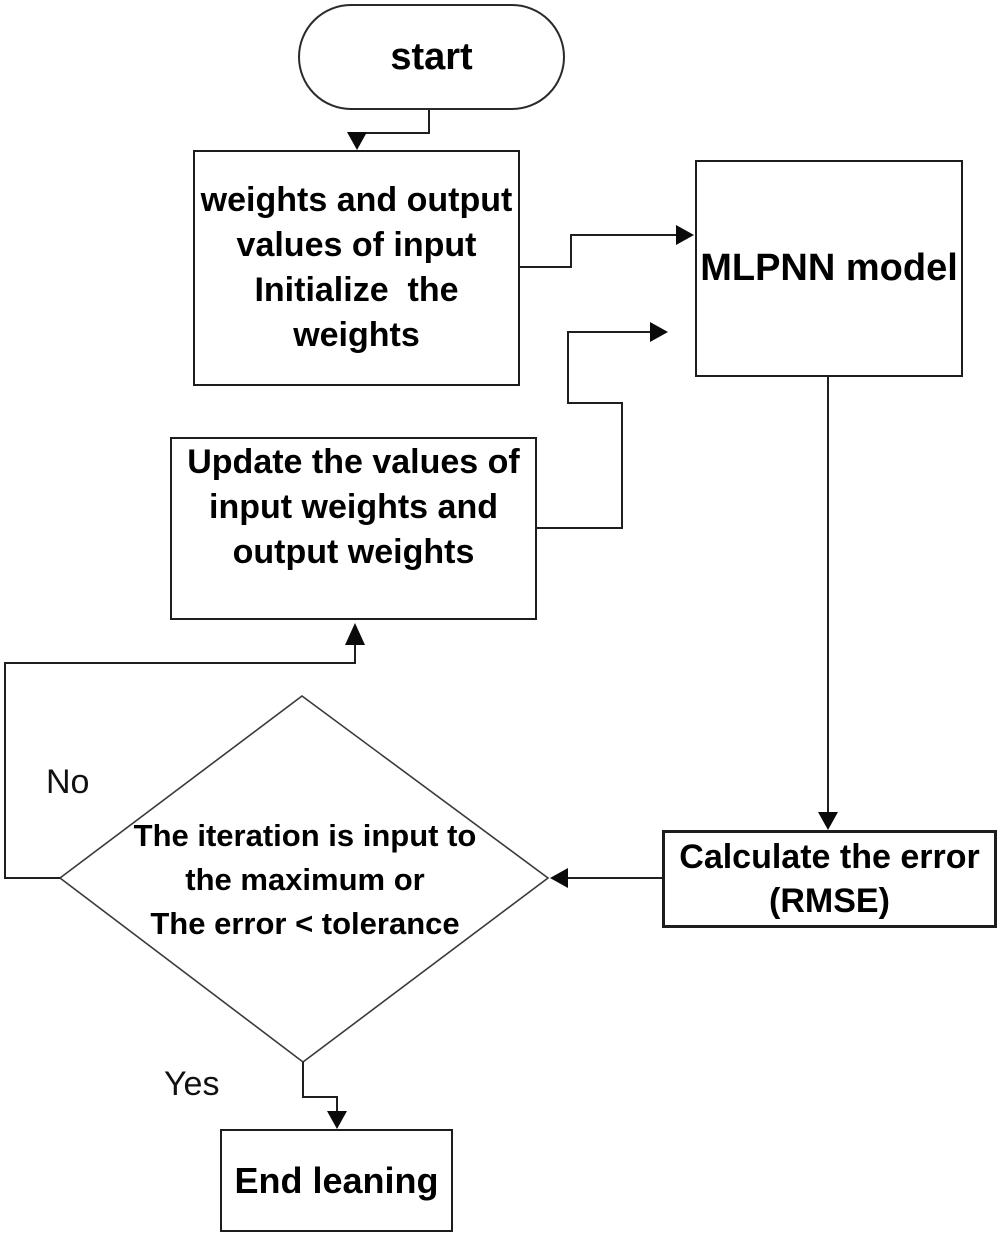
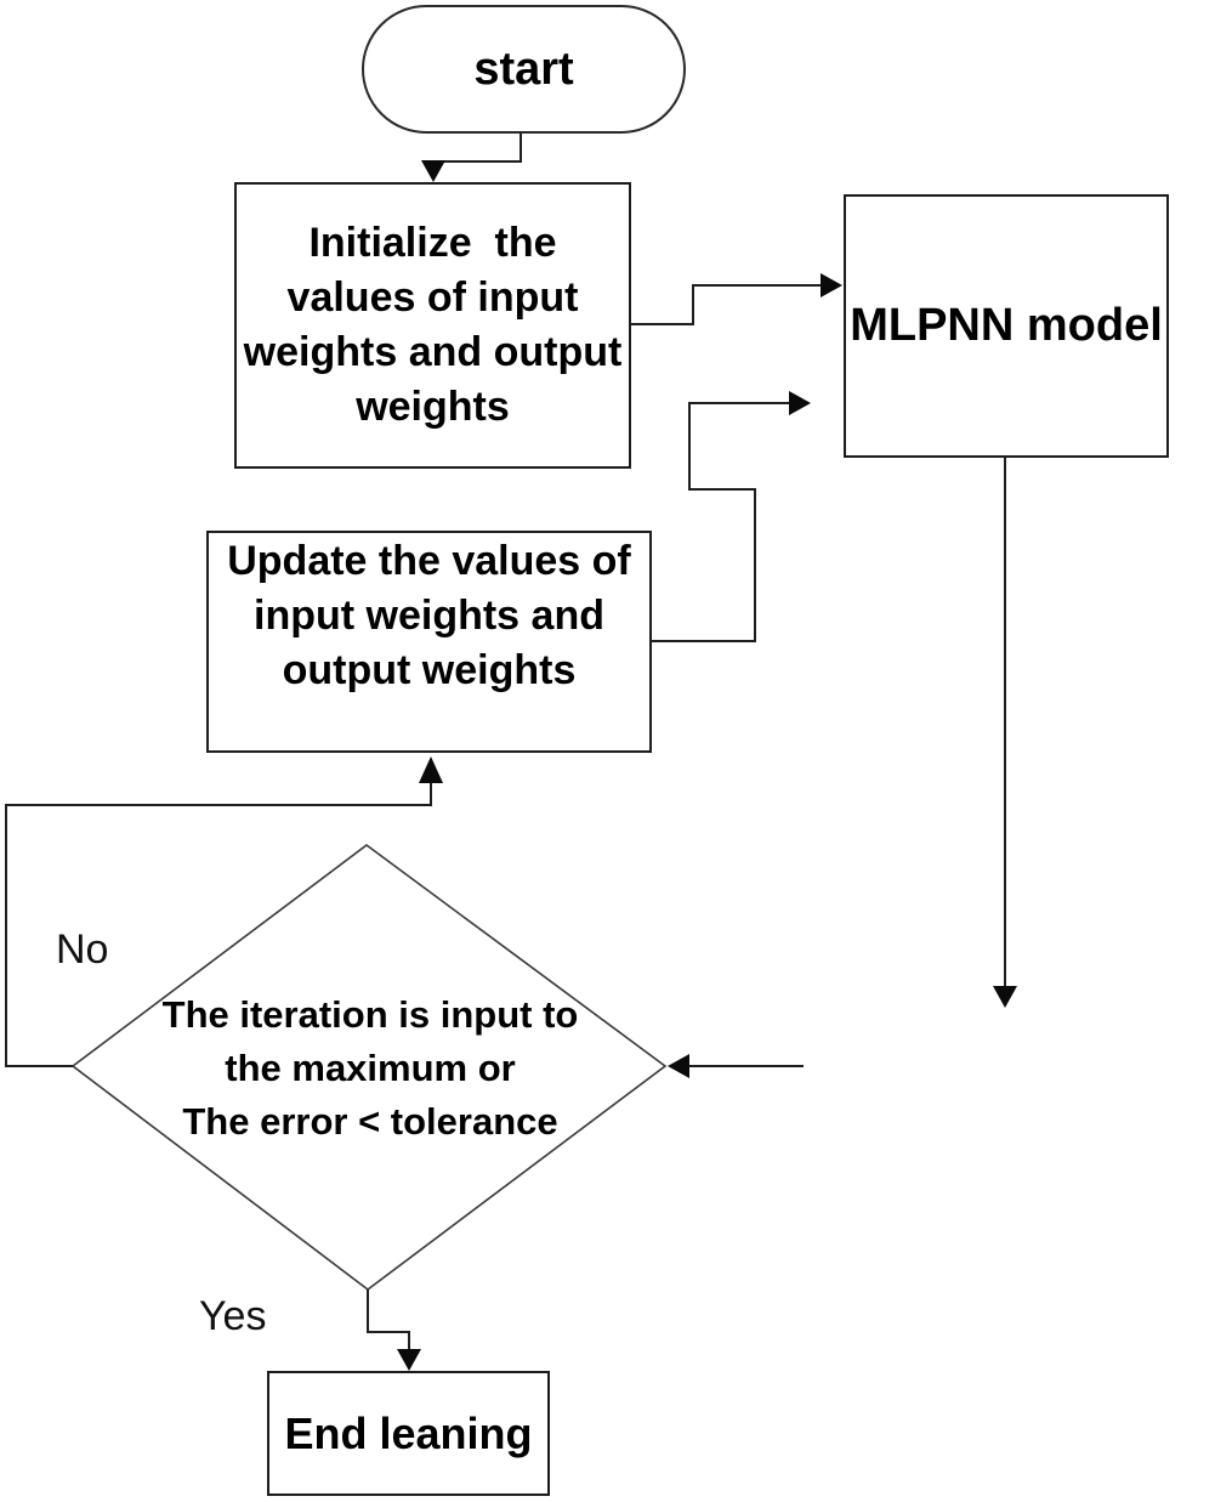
  start
- weights and output
+ Initialize the
  values of input
- Initialize the
+ weights and output
  weights
  MLPNN model
  Update the values of
  input weights and
  output weights
  The iteration is input to
  the maximum or
  The error < tolerance
- Calculate the error
- (RMSE)
  End leaning
  No
  Yes
